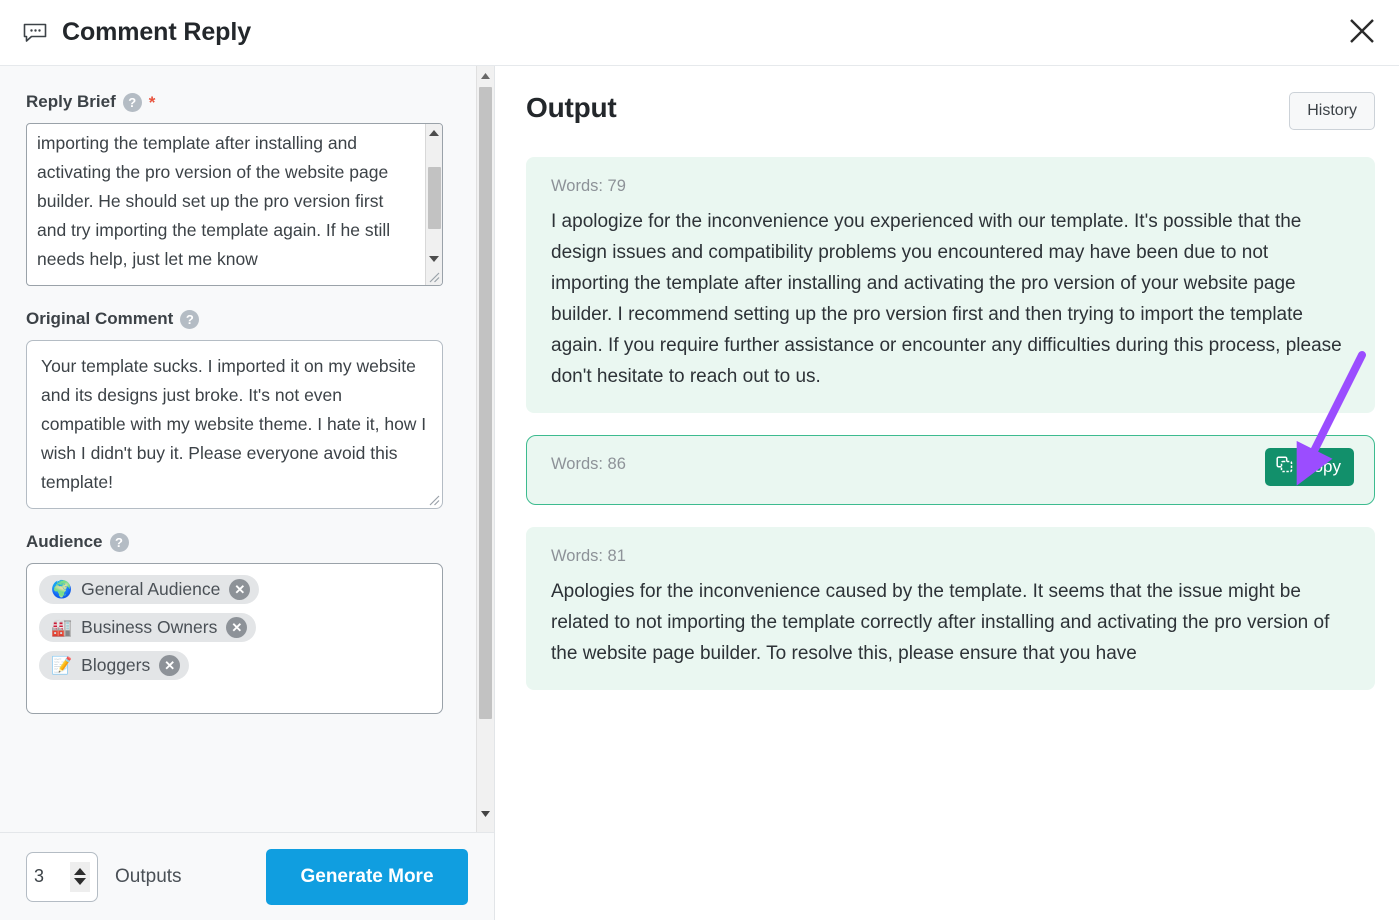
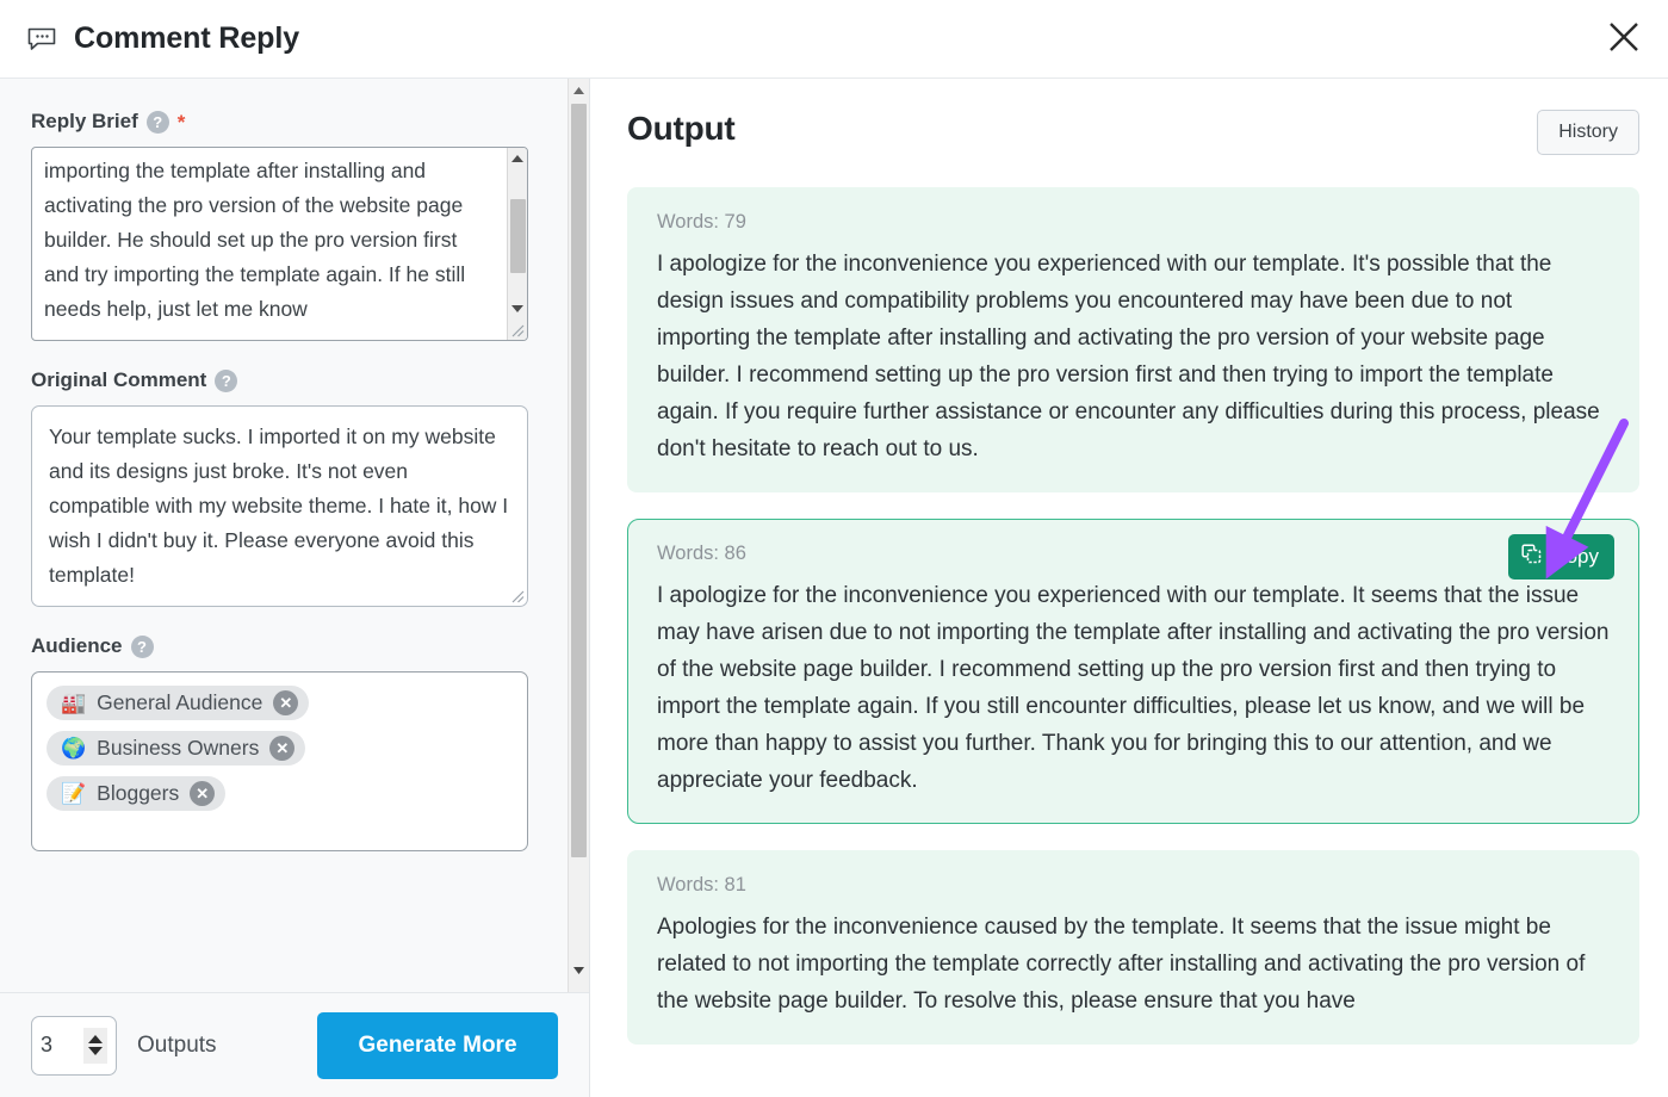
  Comment Reply
  Reply Brief
  ?
  *
  importing the template after installing and activating the pro version of the website page builder. He should set up the pro version first and try importing the template again. If he still needs help, just let me know
  Original Comment
  ?
  Your template sucks. I imported it on my website and its designs just broke. It's not even compatible with my website theme. I hate it, how I wish I didn't buy it. Please everyone avoid this template!
  Audience
  ?
- 🌍
+ 🏭
  General Audience
  ✕
- 🏭
+ 🌍
  Business Owners
  ✕
  📝
  Bloggers
  ✕
  3
  Outputs
  Generate More
  Output
  History
  Words: 79
  I apologize for the inconvenience you experienced with our template. It's possible that the design issues and compatibility problems you encountered may have been due to not importing the template after installing and activating the pro version of your website page builder. I recommend setting up the pro version first and then trying to import the template again. If you require further assistance or encounter any difficulties during this process, please don't hesitate to reach out to us.
  Words: 86
  opy
+ I apologize for the inconvenience you experienced with our template. It seems that the issue may have arisen due to not importing the template after installing and activating the pro version of the website page builder. I recommend setting up the pro version first and then trying to import the template again. If you still encounter difficulties, please let us know, and we will be more than happy to assist you further. Thank you for bringing this to our attention, and we appreciate your feedback.
  Words: 81
  Apologies for the inconvenience caused by the template. It seems that the issue might be related to not importing the template correctly after installing and activating the pro version of the website page builder. To resolve this, please ensure that you have
